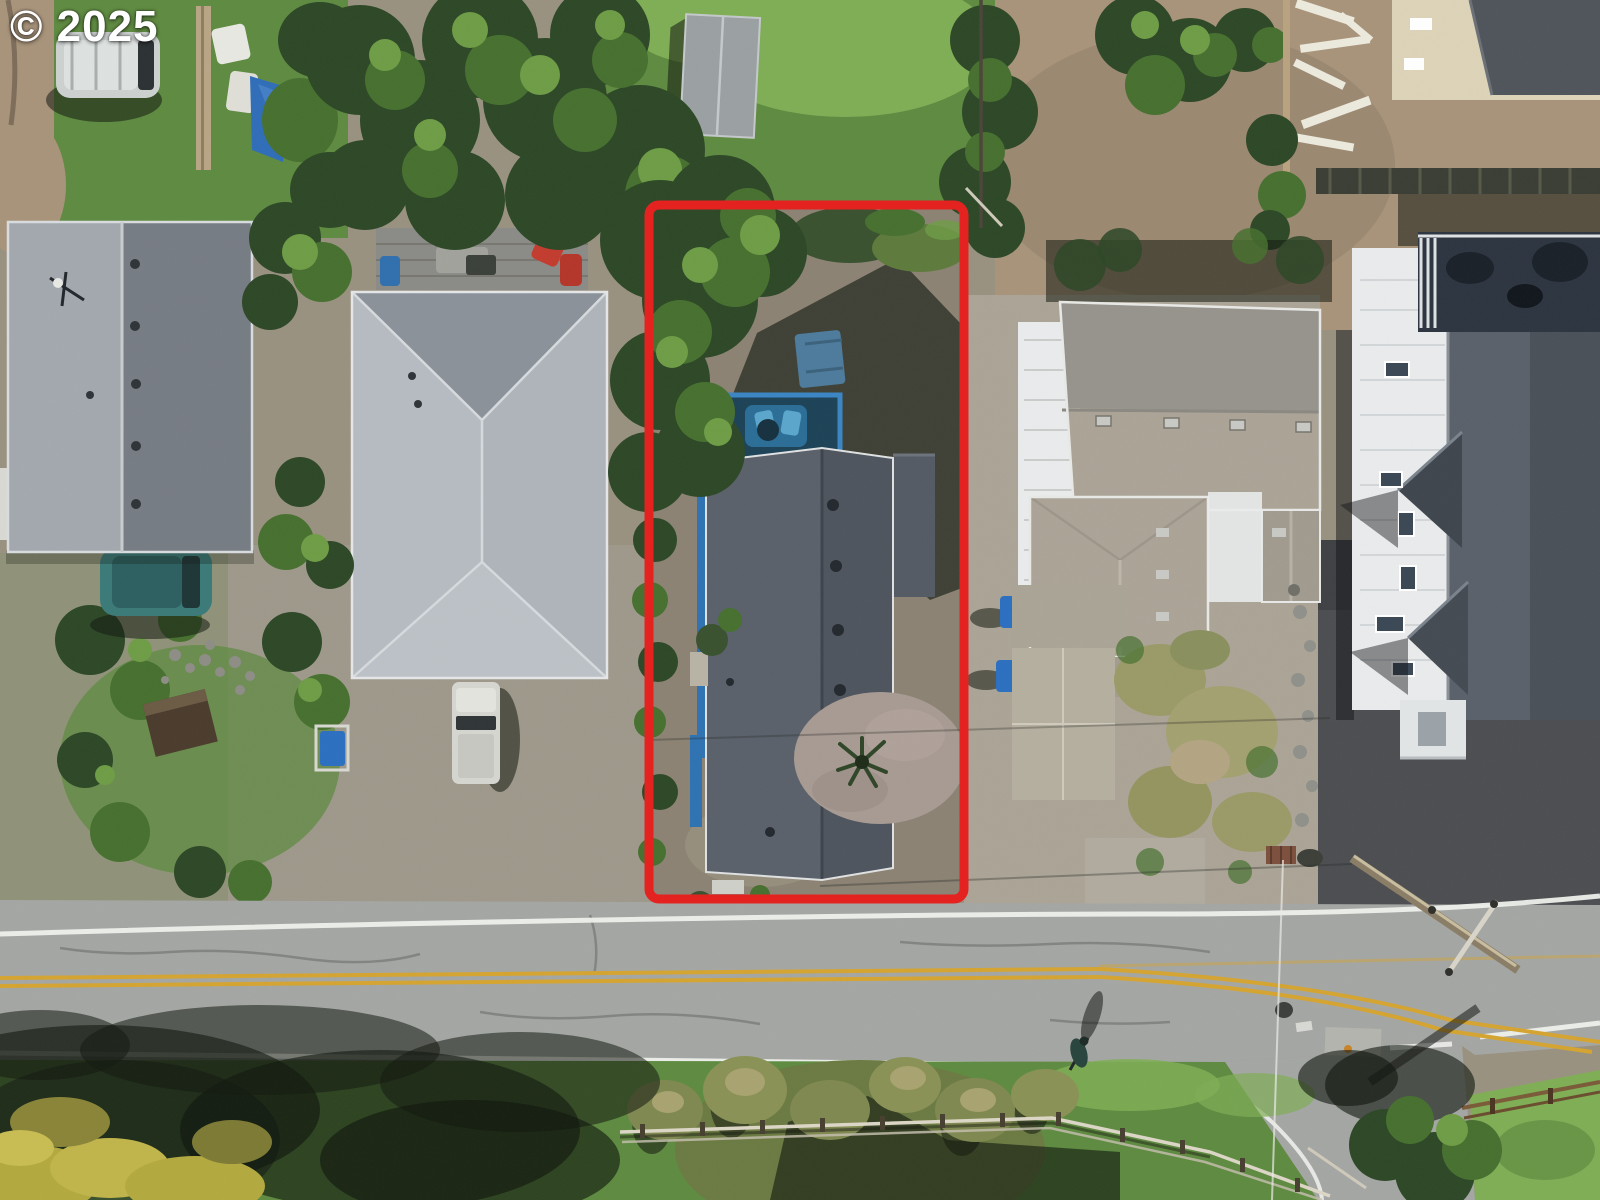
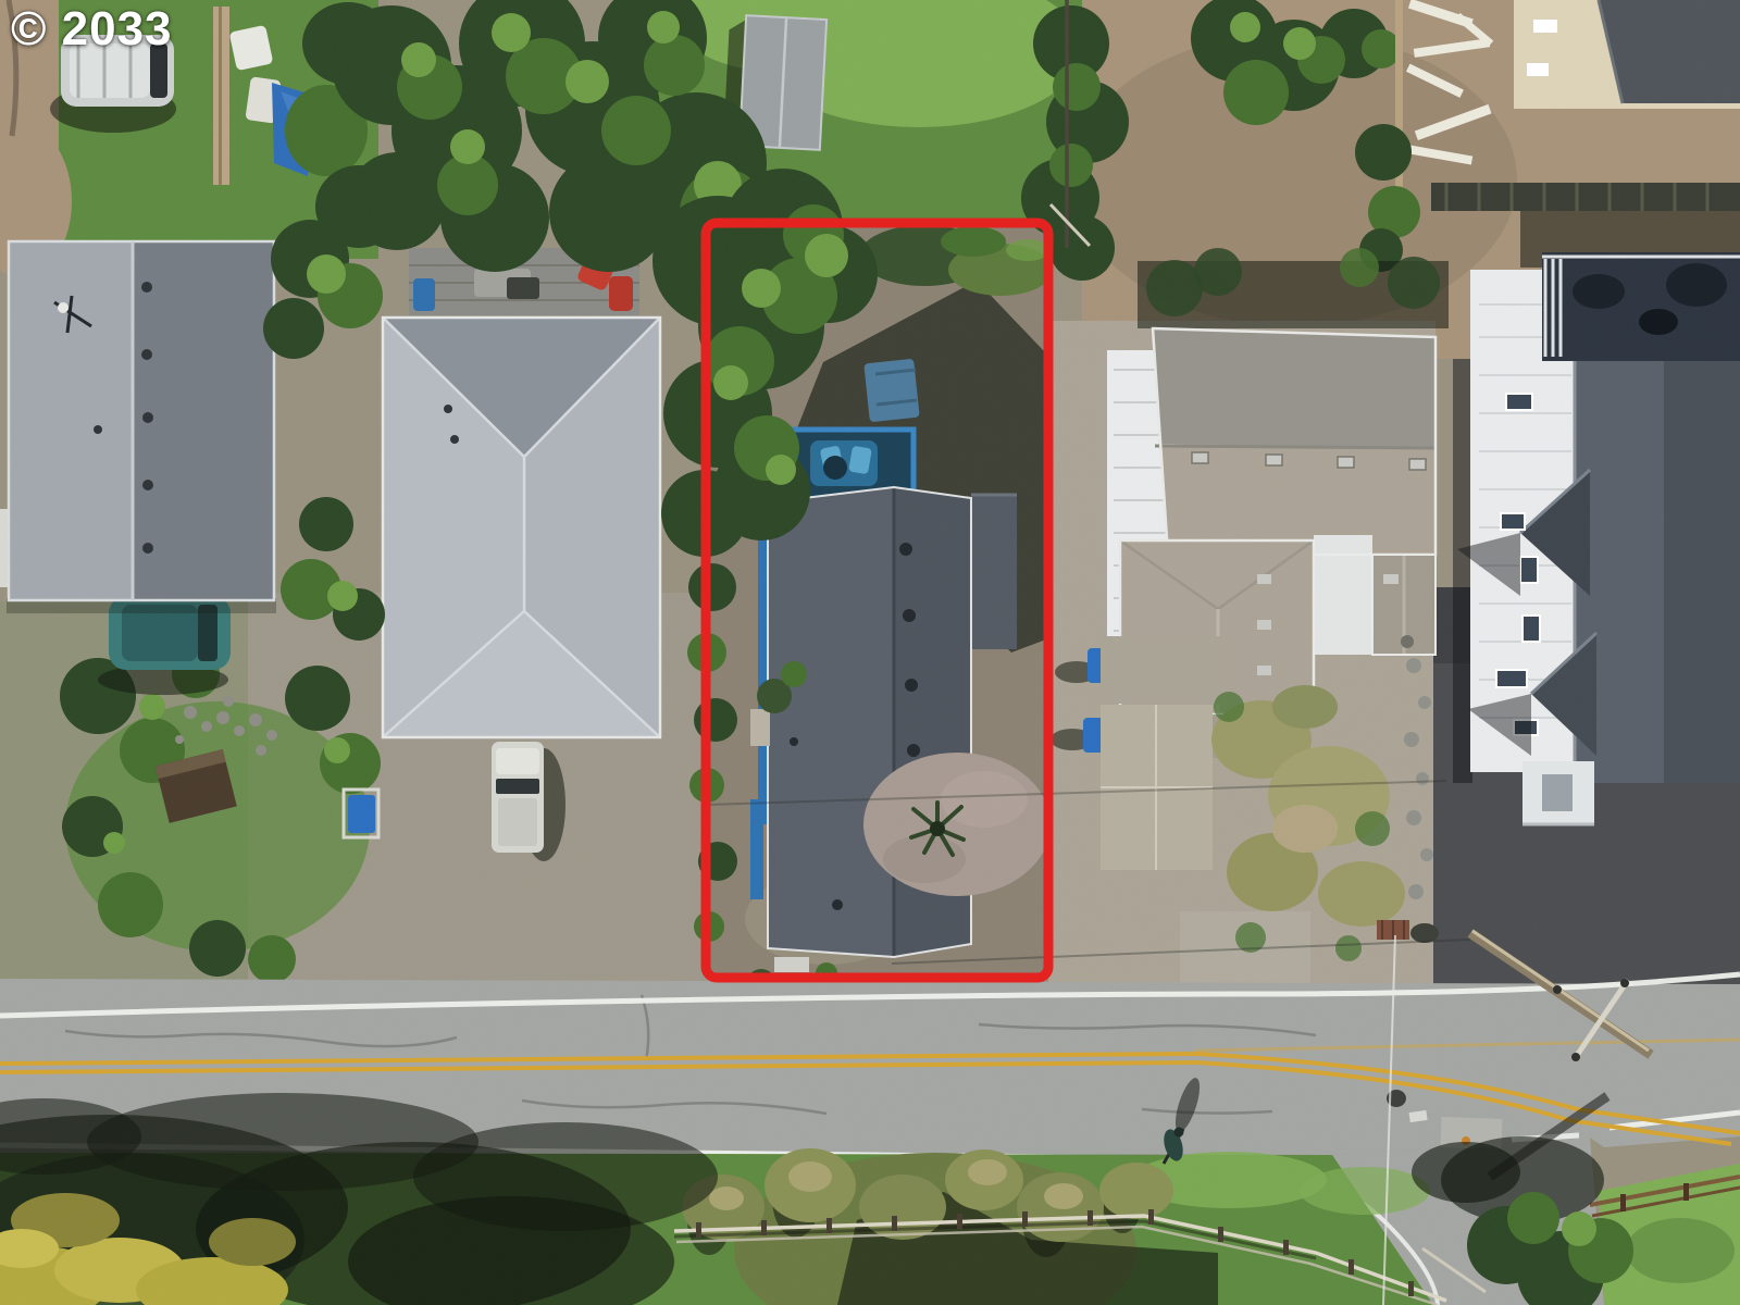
- © 2025
+ © 2033
